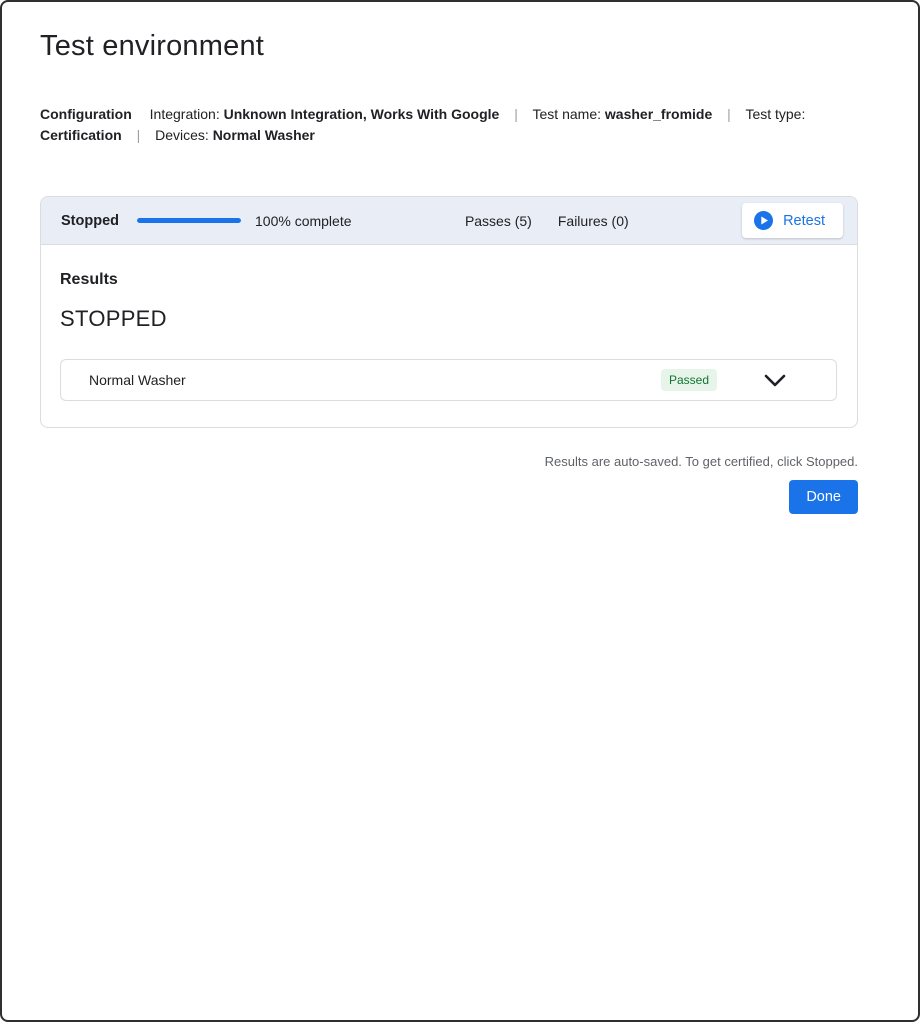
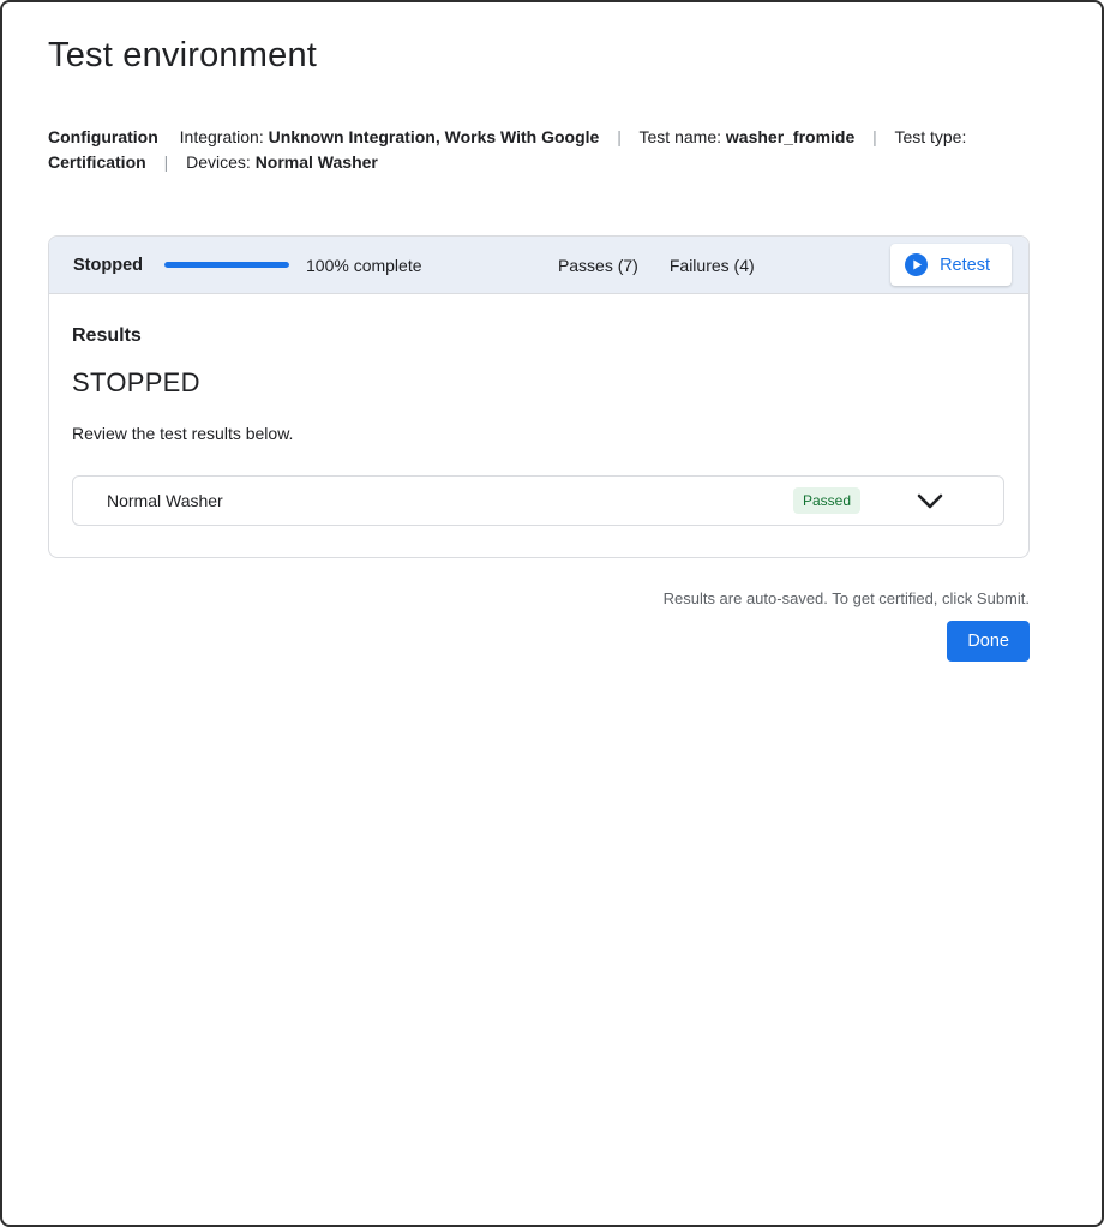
  Test environment
  Configuration Integration: Unknown Integration, Works With Google | Test name: washer_fromide | Test type: Certification | Devices: Normal Washer
  Stopped
  100% complete
- Passes (5)
+ Passes (7)
- Failures (0)
+ Failures (4)
  Retest
  Results
  STOPPED
+ Review the test results below.
  Normal Washer
  Passed
- Results are auto-saved. To get certified, click Stopped.
+ Results are auto-saved. To get certified, click Submit.
  Done
